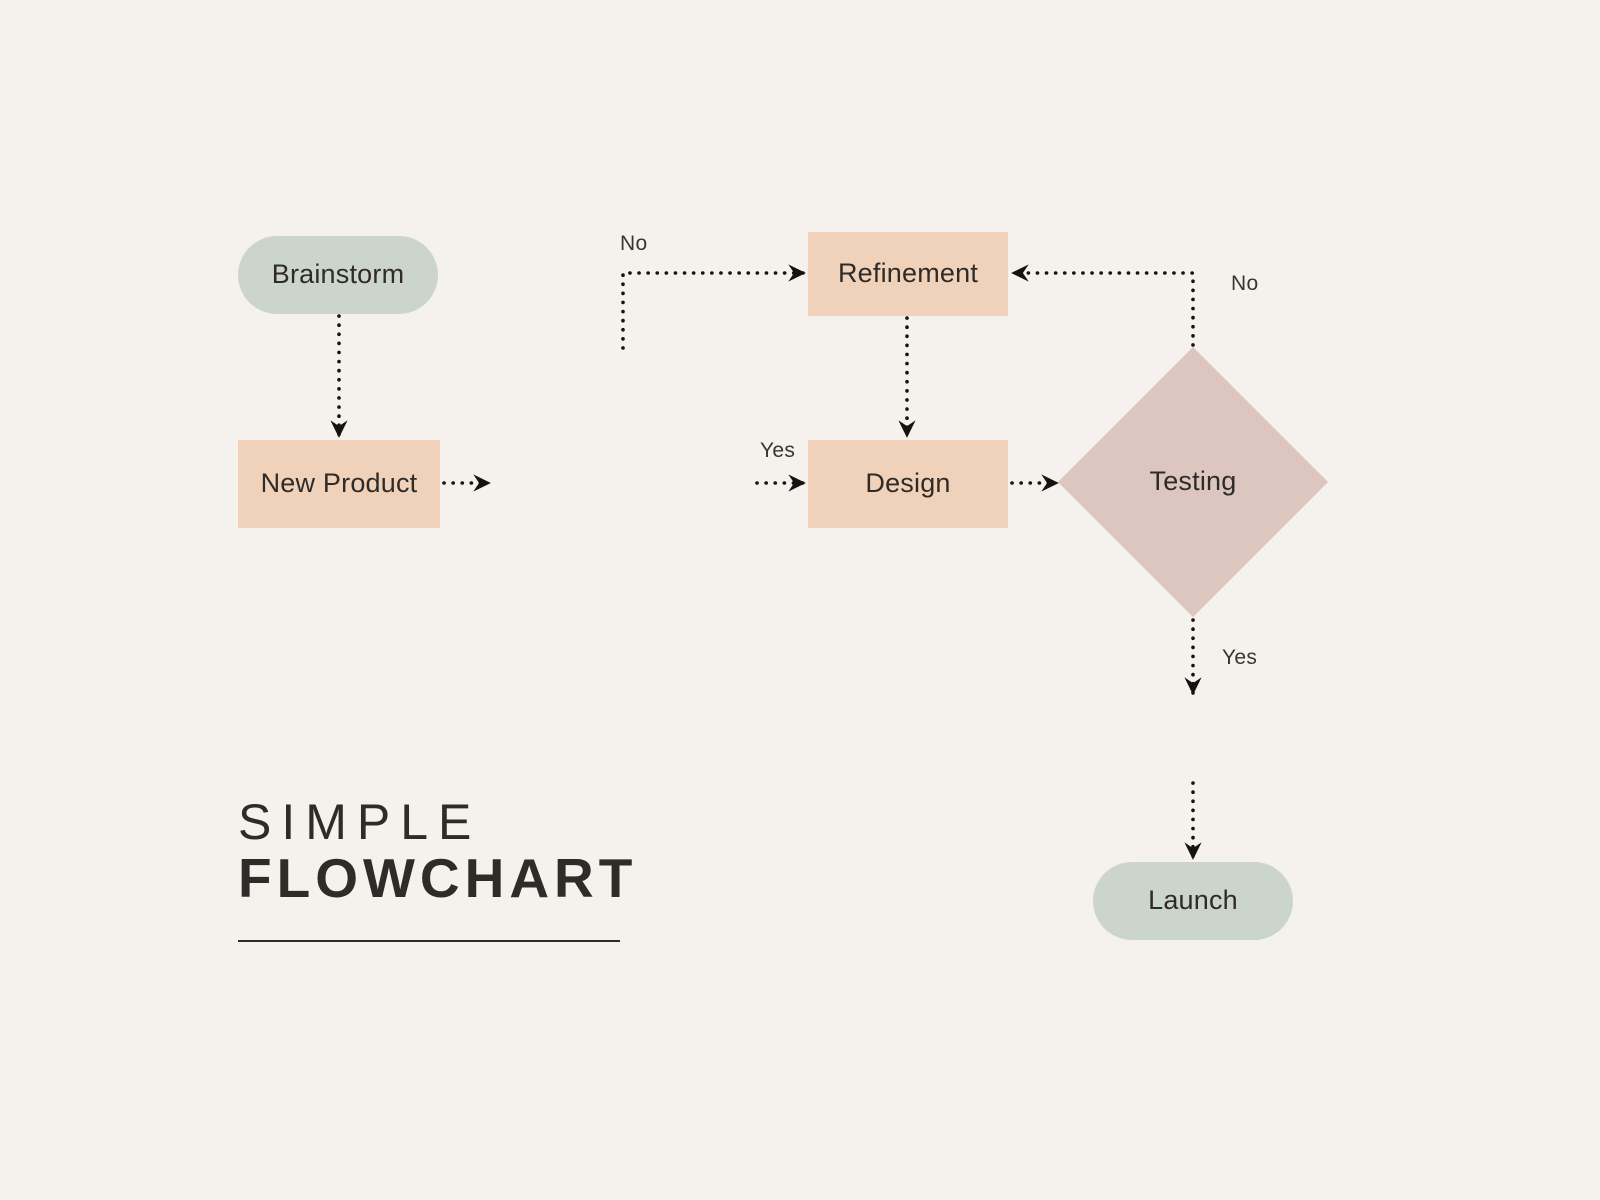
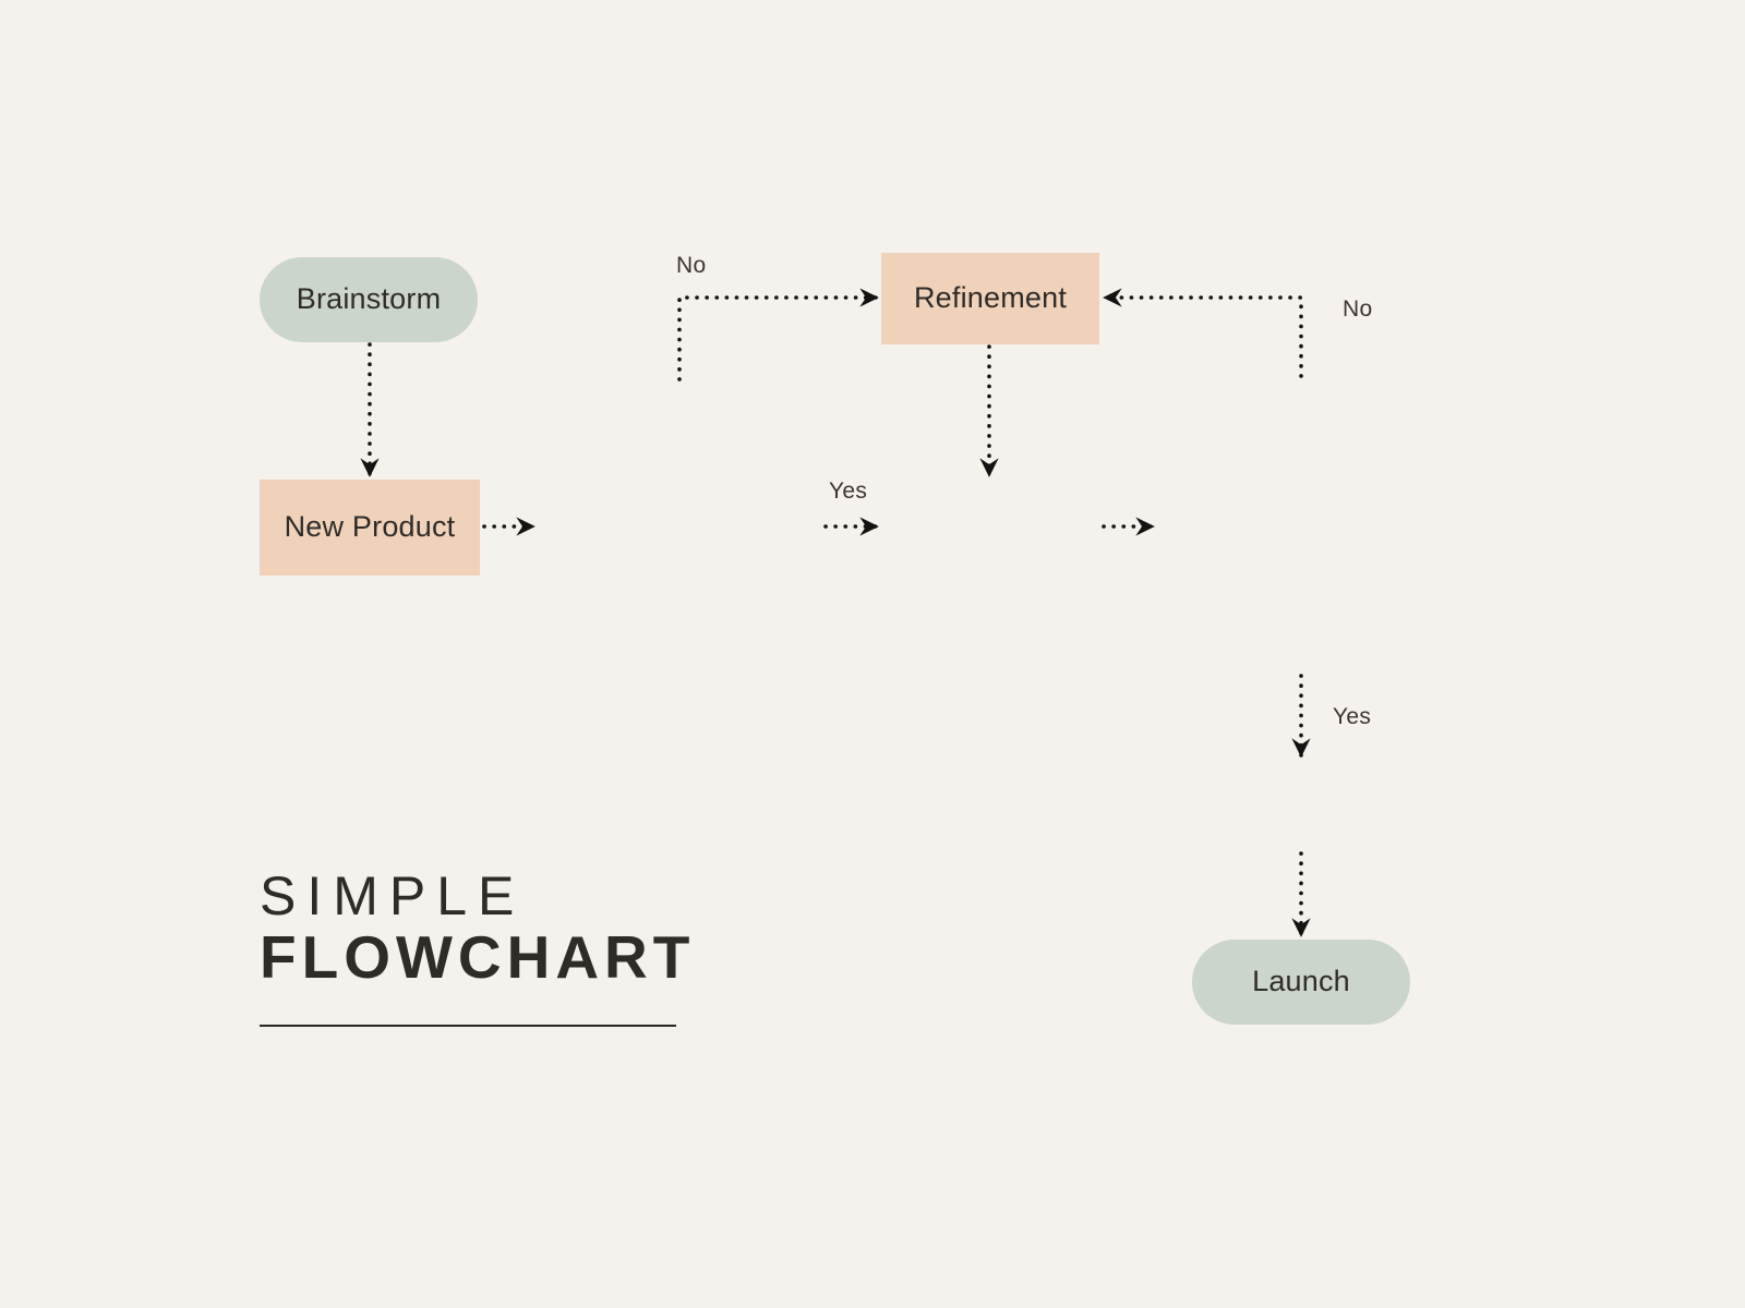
  Brainstorm
  New Product
  Refinement
- Design
- Testing
  Launch
  No
  No
  Yes
  Yes
  SIMPLE
  FLOWCHART
